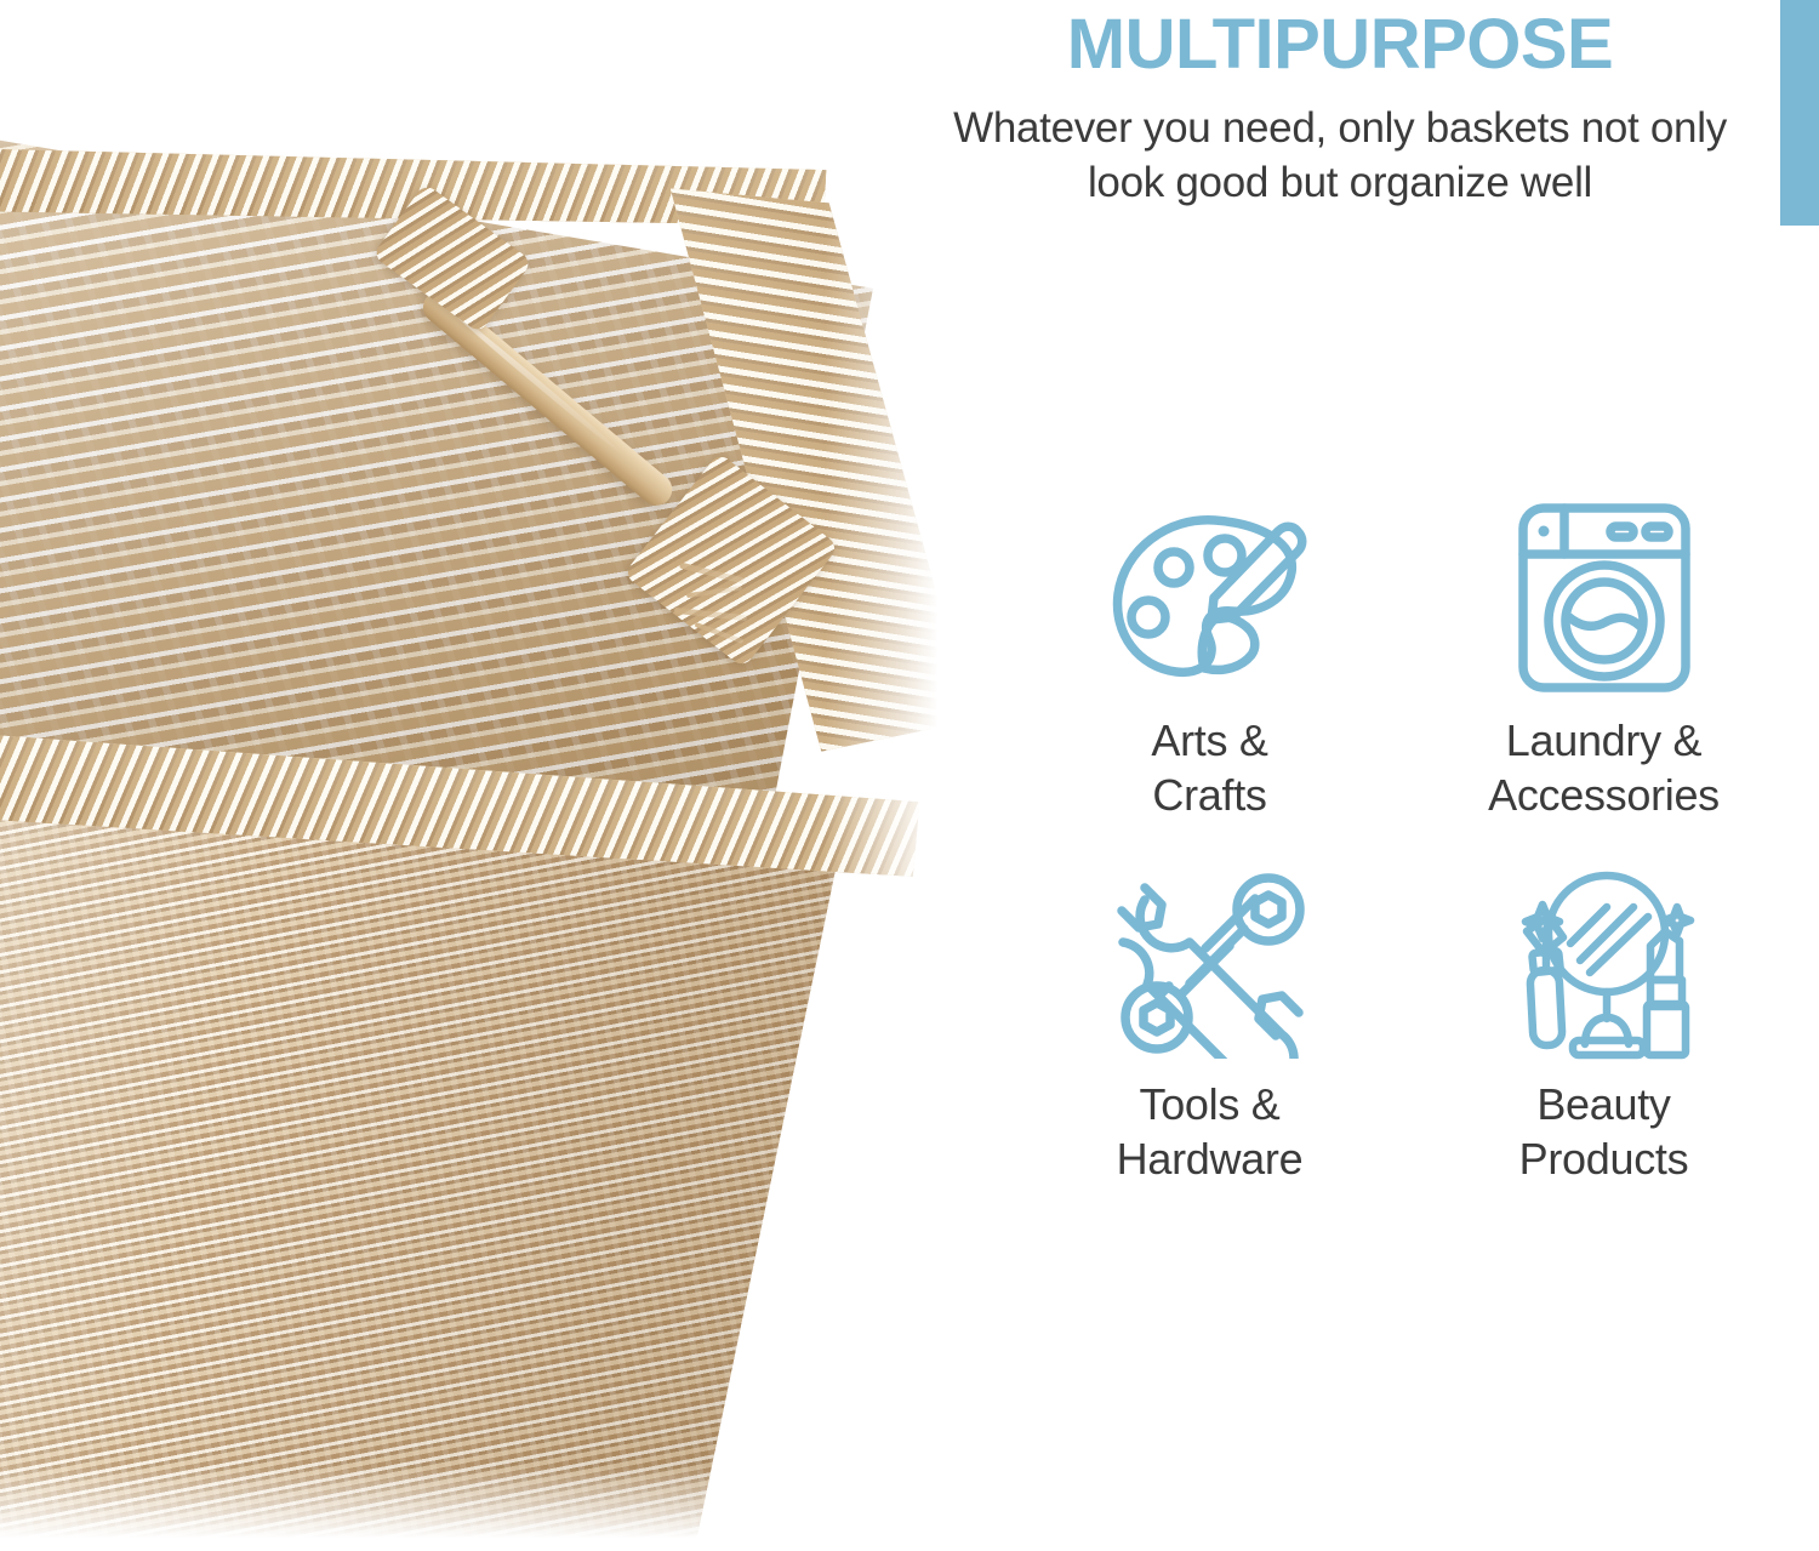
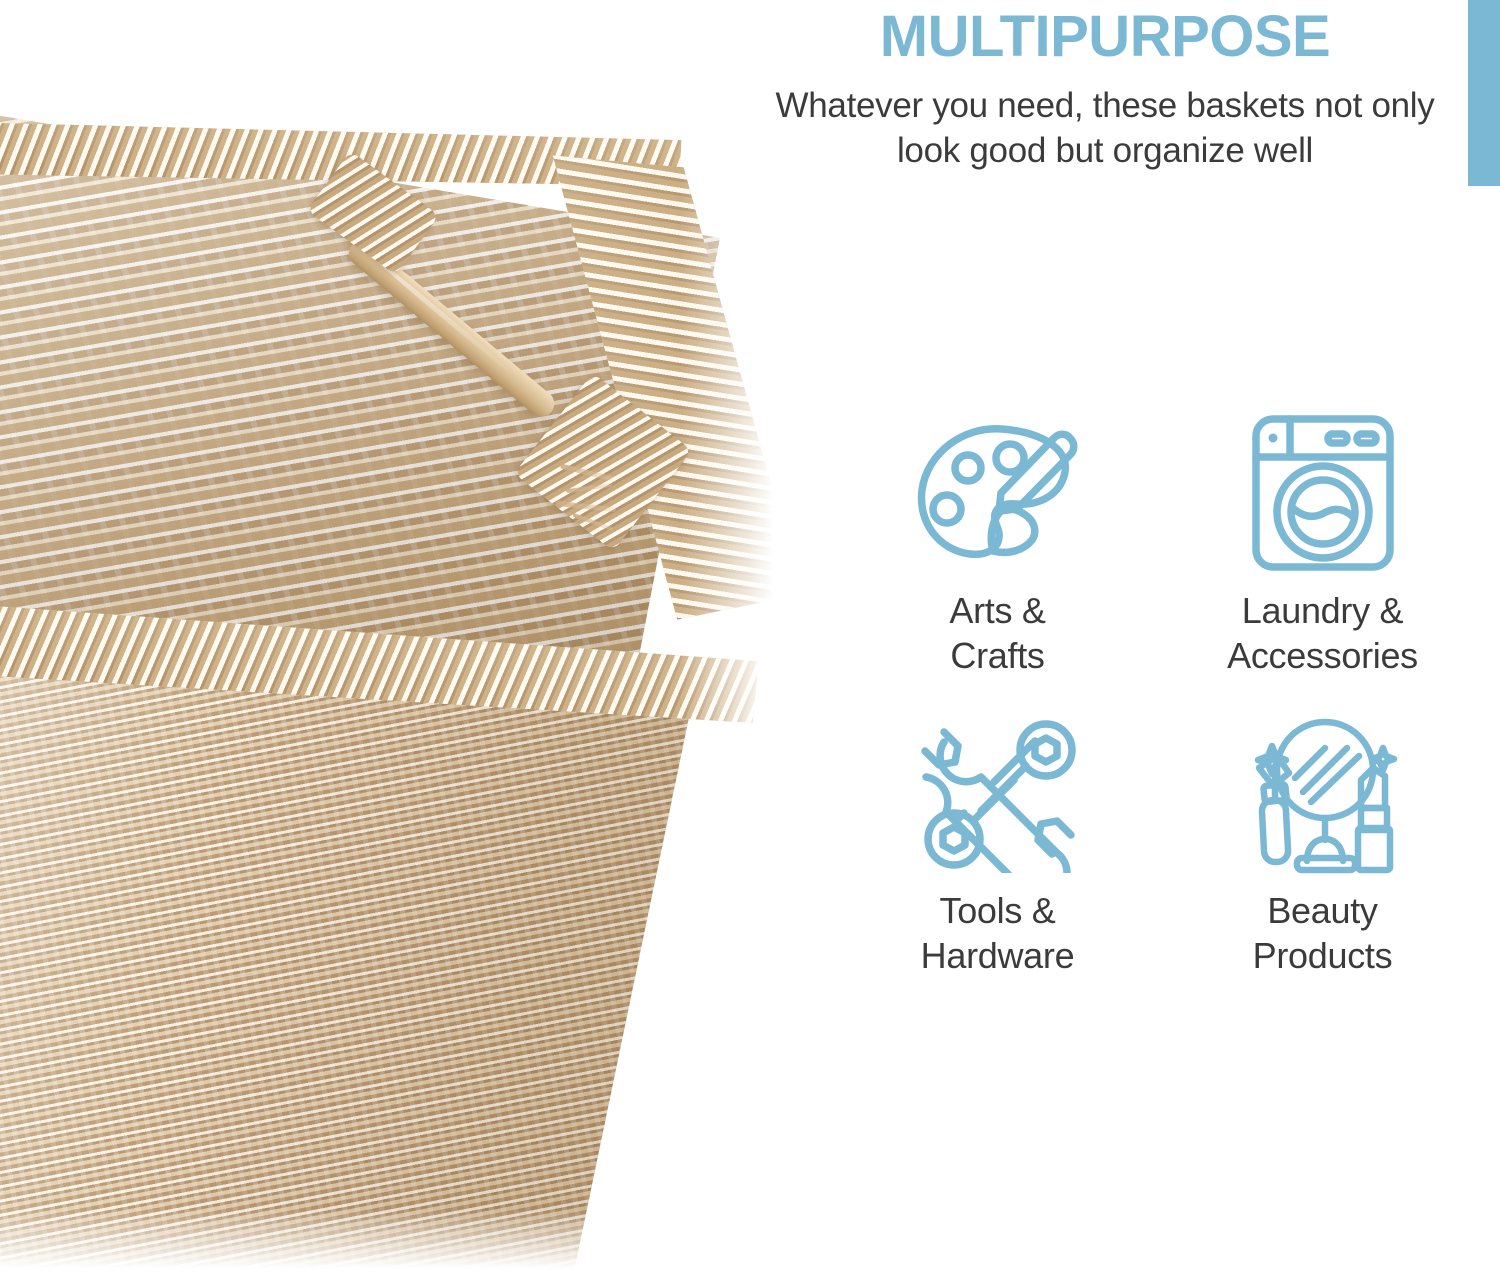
  MULTIPURPOSE
- Whatever you need, only baskets not only look good but organize well
+ Whatever you need, these baskets not only look good but organize well
  Arts &
  Crafts
  Laundry &
  Accessories
  Tools &
  Hardware
  Beauty
  Products
